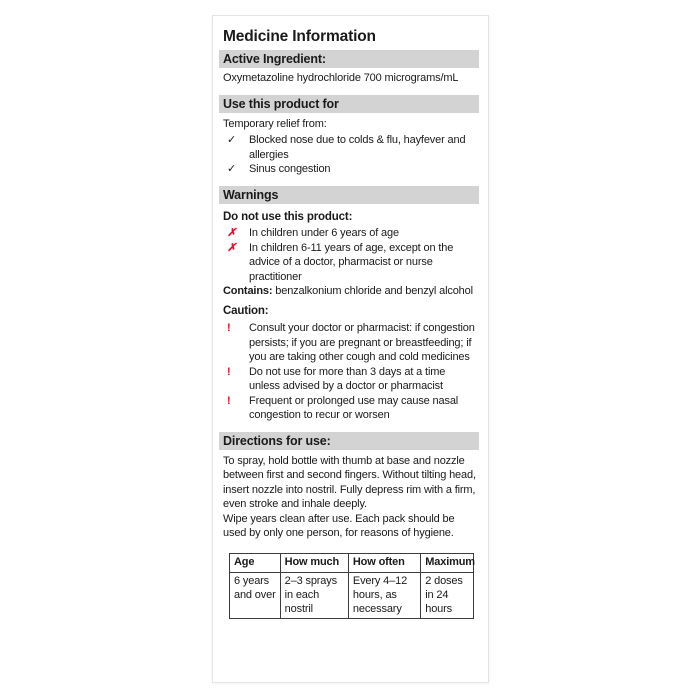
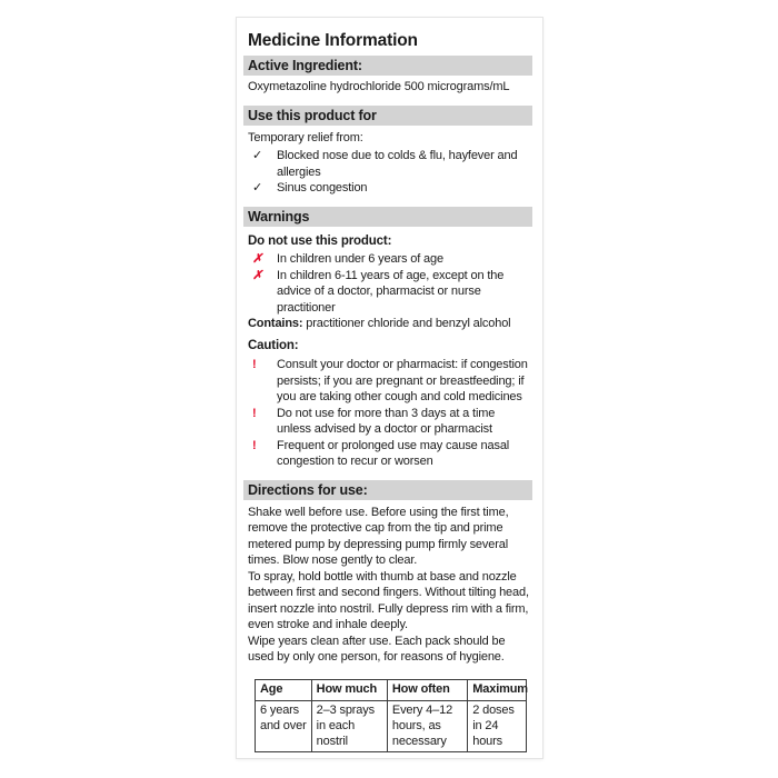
  Medicine Information
  Active Ingredient:
- Oxymetazoline hydrochloride 700 micrograms/mL
+ Oxymetazoline hydrochloride 500 micrograms/mL
  Use this product for
  Temporary relief from:
  ✓
  Blocked nose due to colds & flu, hayfever and allergies
  ✓
  Sinus congestion
  Warnings
  Do not use this product:
  ✗
  In children under 6 years of age
  ✗
  In children 6-11 years of age, except on the advice of a doctor, pharmacist or nurse practitioner
- Contains: benzalkonium chloride and benzyl alcohol
+ Contains: practitioner chloride and benzyl alcohol
  Caution:
  !
  Consult your doctor or pharmacist: if congestion persists; if you are pregnant or breastfeeding; if you are taking other cough and cold medicines
  !
  Do not use for more than 3 days at a time unless advised by a doctor or pharmacist
  !
  Frequent or prolonged use may cause nasal congestion to recur or worsen
  Directions for use:
+ Shake well before use. Before using the first time, remove the protective cap from the tip and prime metered pump by depressing pump firmly several times. Blow nose gently to clear.
  To spray, hold bottle with thumb at base and nozzle between first and second fingers. Without tilting head, insert nozzle into nostril. Fully depress rim with a firm, even stroke and inhale deeply.
  Wipe years clean after use. Each pack should be used by only one person, for reasons of hygiene.
  Age	How much	How often	Maximum
  6 years and over	2–3 sprays in each nostril	Every 4–12 hours, as necessary	2 doses in 24 hours
